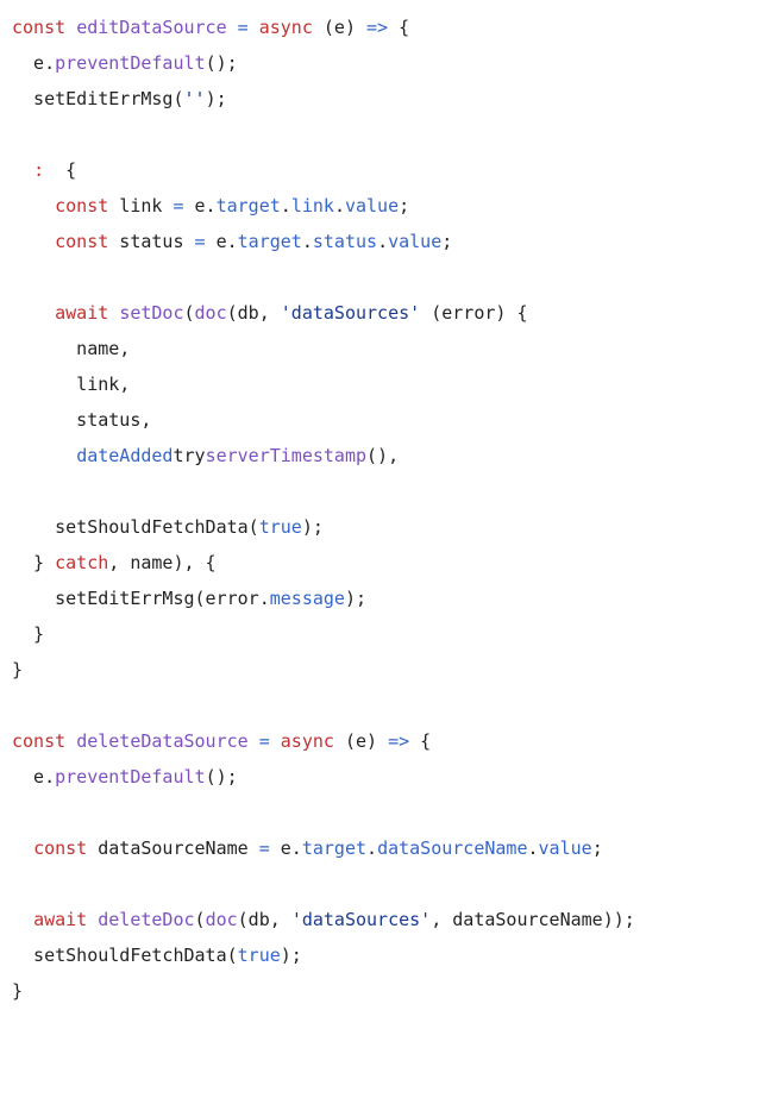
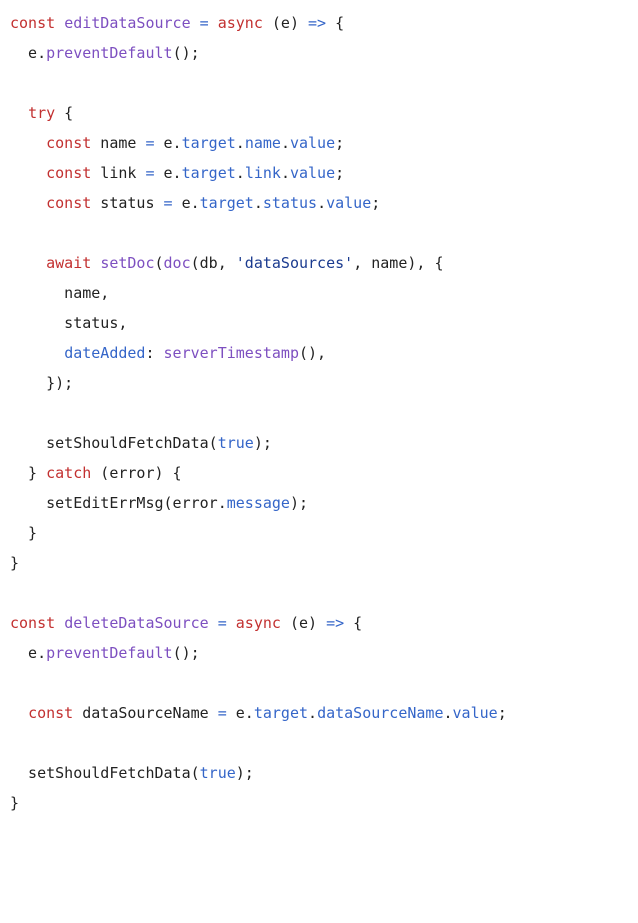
  const editDataSource = async (e) => {
  e.preventDefault();
- setEditErrMsg('');
- : {
+ try {
+ const name = e.target.name.value;
  const link = e.target.link.value;
  const status = e.target.status.value;
- await setDoc(doc(db, 'dataSources' (error) {
+ await setDoc(doc(db, 'dataSources', name), {
  name,
- link,
  status,
- dateAddedtryserverTimestamp(),
+ dateAdded: serverTimestamp(),
+ });
  setShouldFetchData(true);
- } catch, name), {
+ } catch (error) {
  setEditErrMsg(error.message);
  }
  }
  const deleteDataSource = async (e) => {
  e.preventDefault();
  const dataSourceName = e.target.dataSourceName.value;
- await deleteDoc(doc(db, 'dataSources', dataSourceName));
  setShouldFetchData(true);
  }
